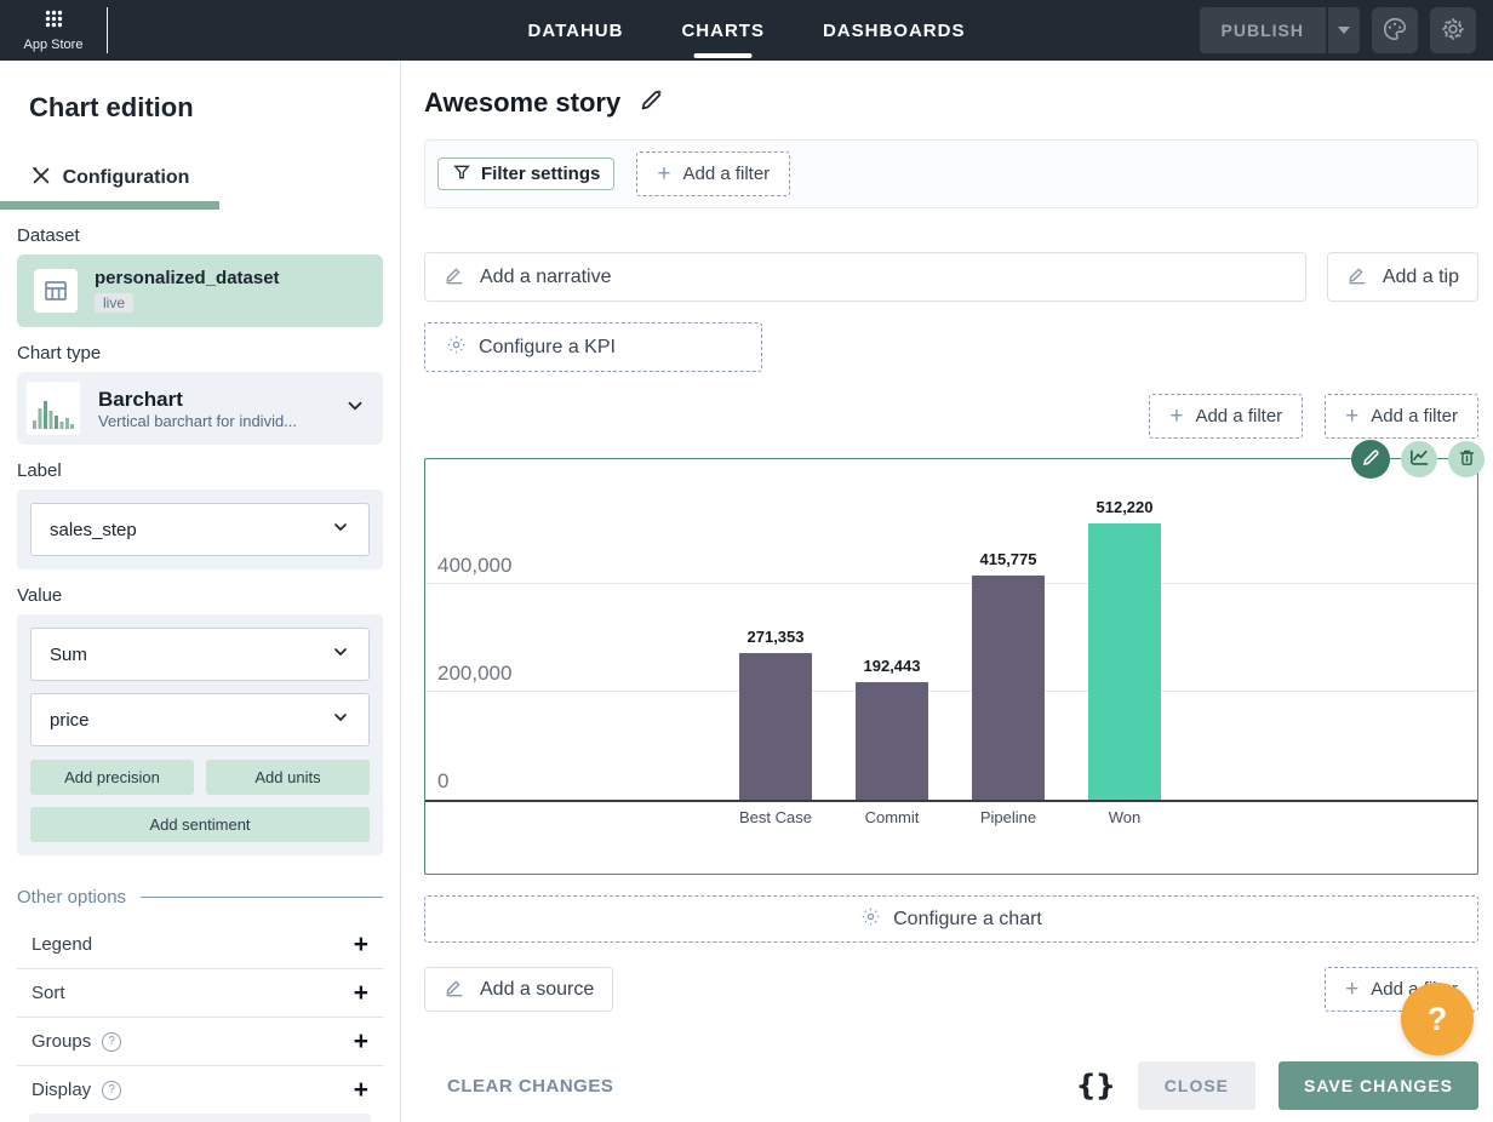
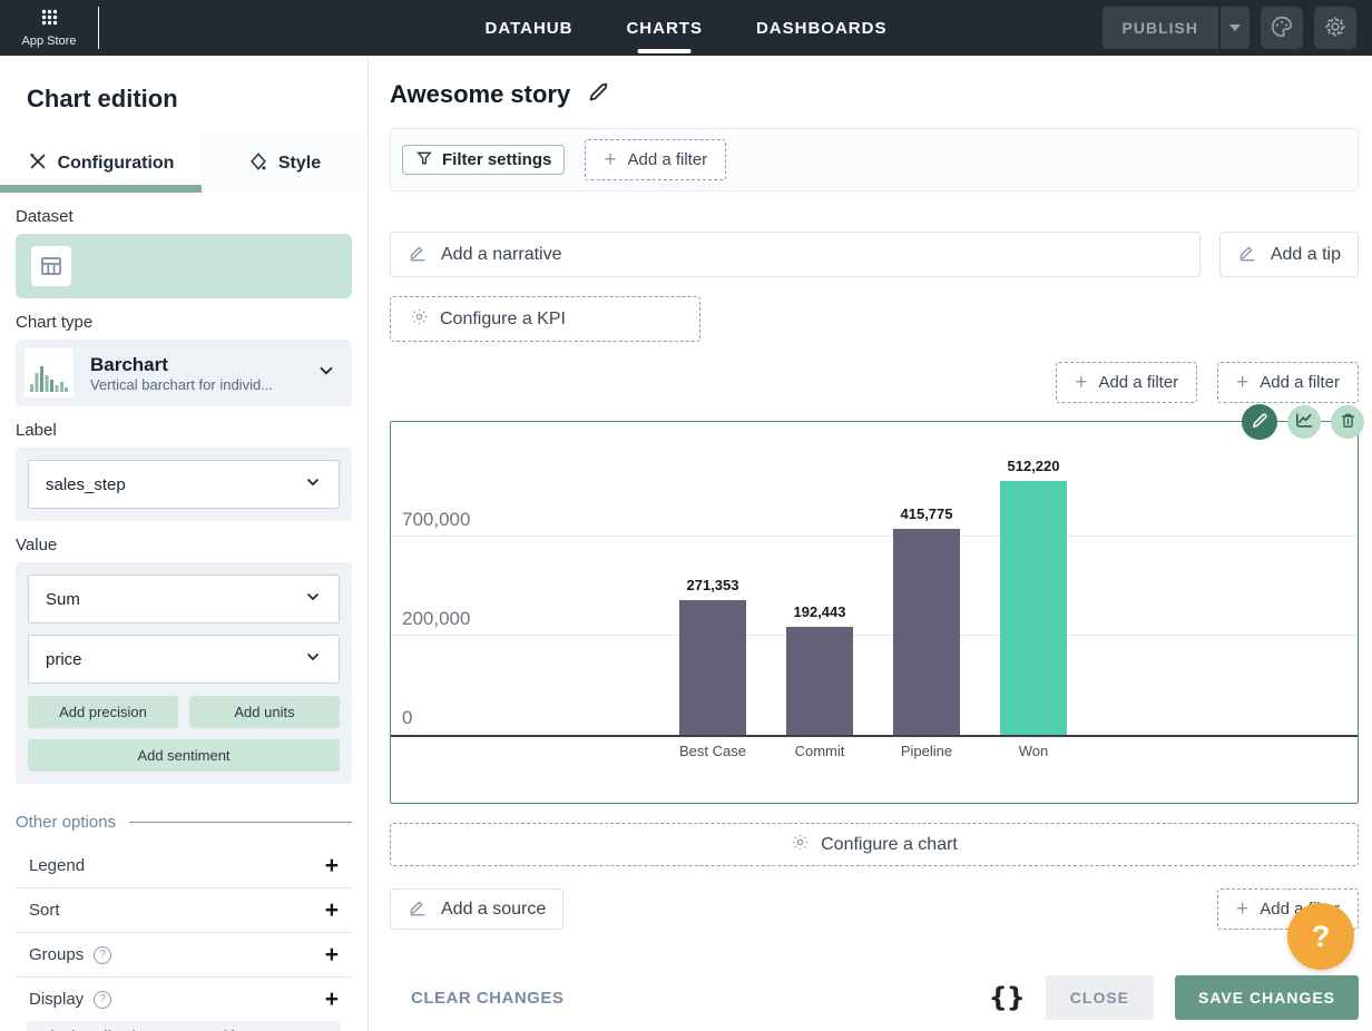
  App Store
  DATAHUB
  CHARTS
  DASHBOARDS
  PUBLISH
  Chart edition
  Configuration
+ Style
  Dataset
- personalized_dataset
- live
  Chart type
  Barchart
  Vertical barchart for individ...
  Label
  sales_step
  Value
  Sum
  price
  Add precision
  Add units
  Add sentiment
  Other options
  Legend
  +
  Sort
  +
  Groups
  ?
  +
  Display
  ?
  +
  Awesome story
  Filter settings
  +
  Add a filter
  Add a narrative
  Add a tip
  Configure a KPI
  +
  Add a filter
  +
  Add a filter
  0
  200,000
- 400,000
+ 700,000
  271,353
  192,443
  415,775
  512,220
  Best Case
  Commit
  Pipeline
  Won
  Configure a chart
  Add a source
  +
  ?
  CLEAR CHANGES
  {}
  CLOSE
  SAVE CHANGES
